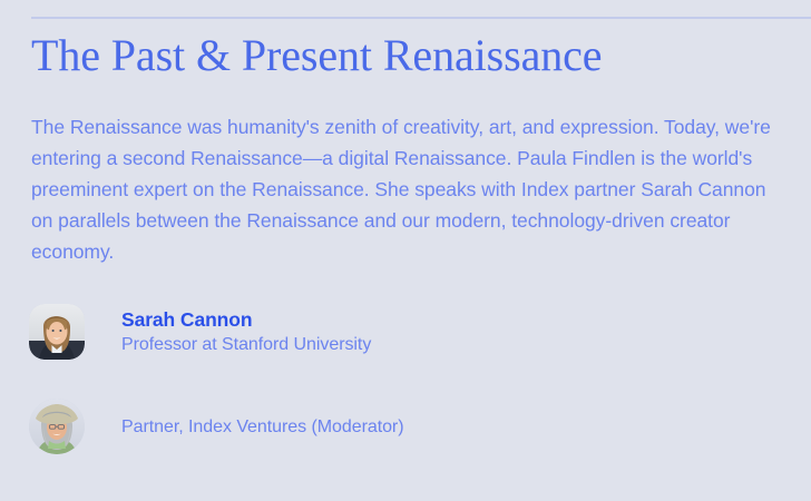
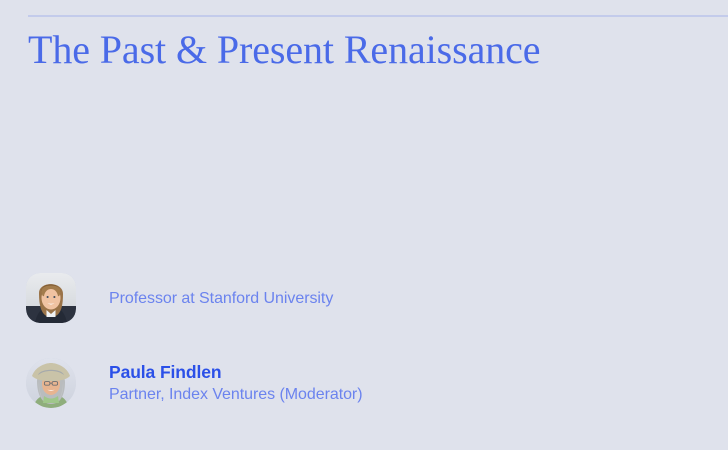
  The Past & Present Renaissance
- The Renaissance was humanity's zenith of creativity, art, and expression. Today, we're entering a second Renaissance—a digital Renaissance. Paula Findlen is the world's preeminent expert on the Renaissance. She speaks with Index partner Sarah Cannon on parallels between the Renaissance and our modern, technology-driven creator economy.
- Sarah Cannon
  Professor at Stanford University
+ Paula Findlen
  Partner, Index Ventures (Moderator)
